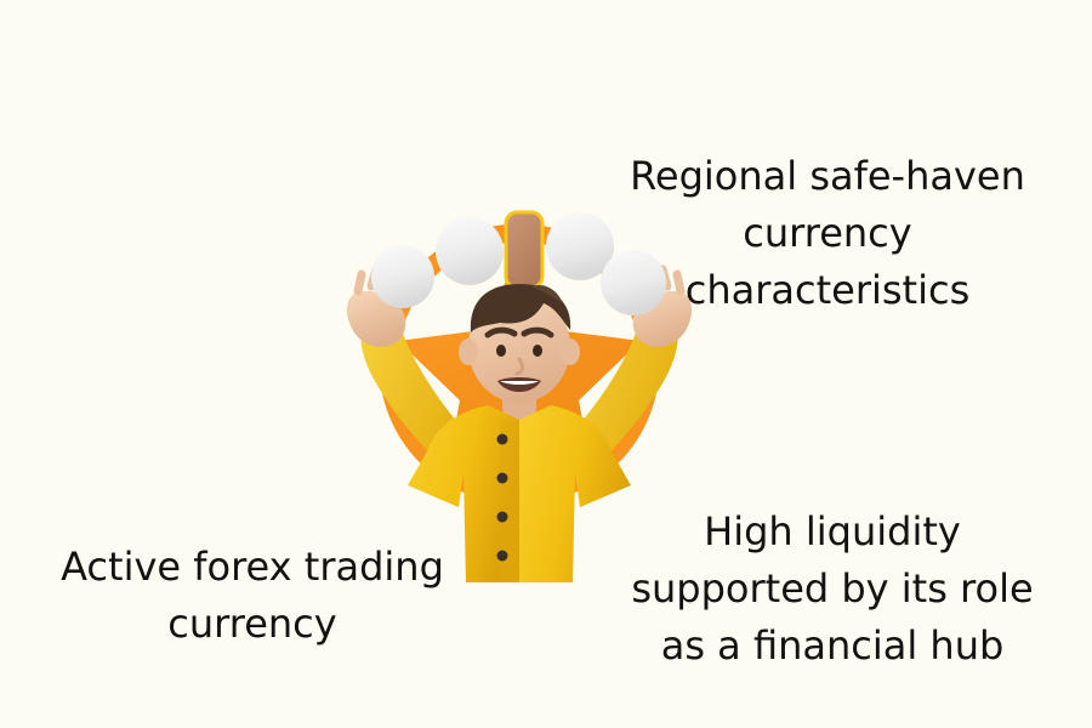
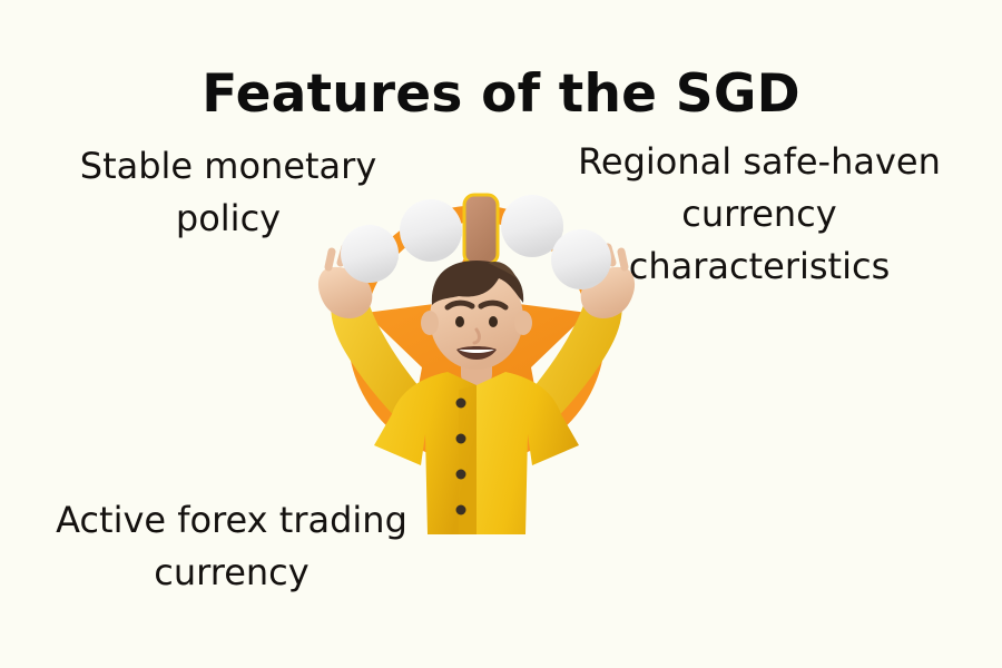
+ Features of the SGD
+ Stable monetary
+ policy
  Regional safe-haven
  currency
  characteristics
  Active forex trading
  currency
- High liquidity
- supported by its role
- as a financial hub
